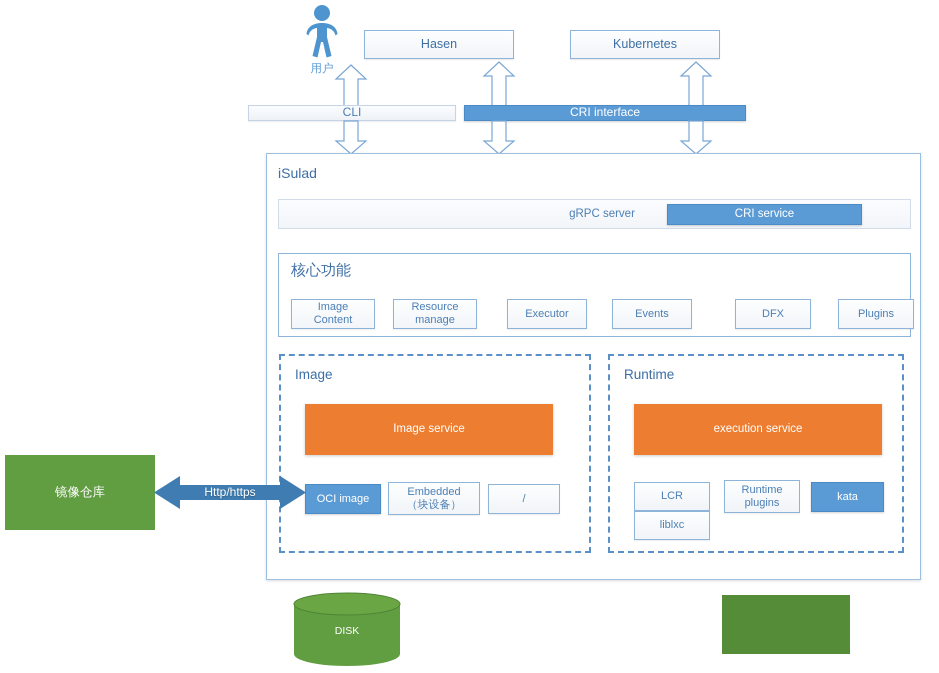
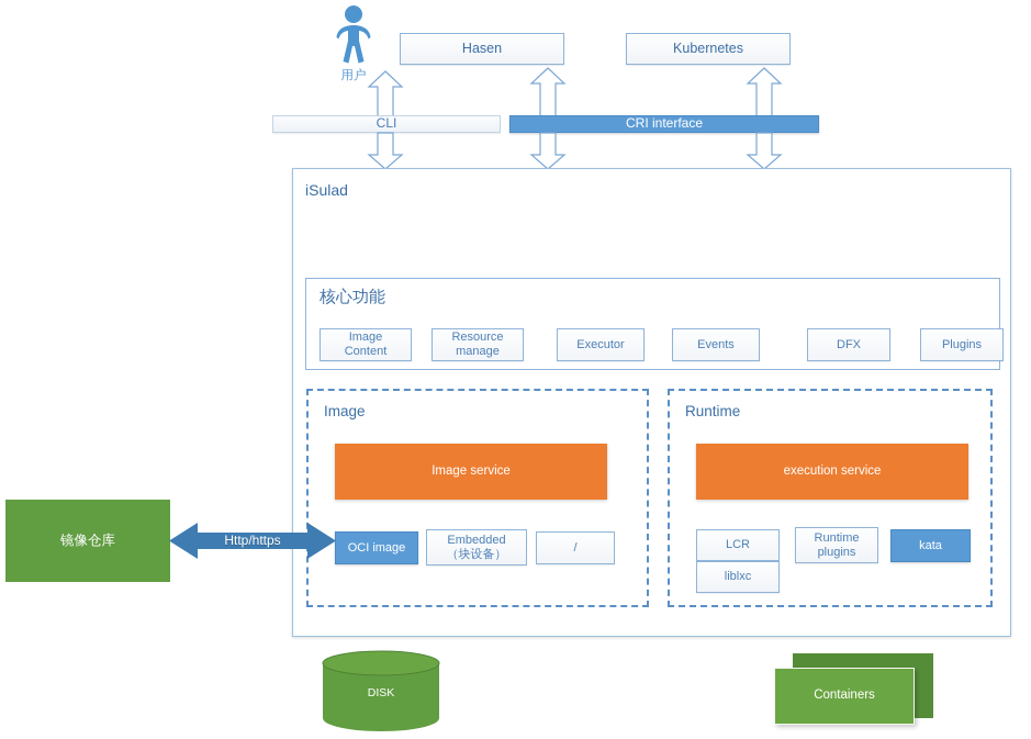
  用户
  Hasen
  Kubernetes
  CLI
  CRI interface
  iSulad
- gRPC server
- CRI service
  核心功能
  Image
  Content
  Resource
  manage
  Executor
  Events
  DFX
  Plugins
  Image
  Image service
  OCI image
  Embedded
  （块设备）
  /
  Runtime
  execution service
  LCR
  liblxc
  Runtime
  plugins
  kata
  镜像仓库
  Http/https
  DISK
+ Containers
